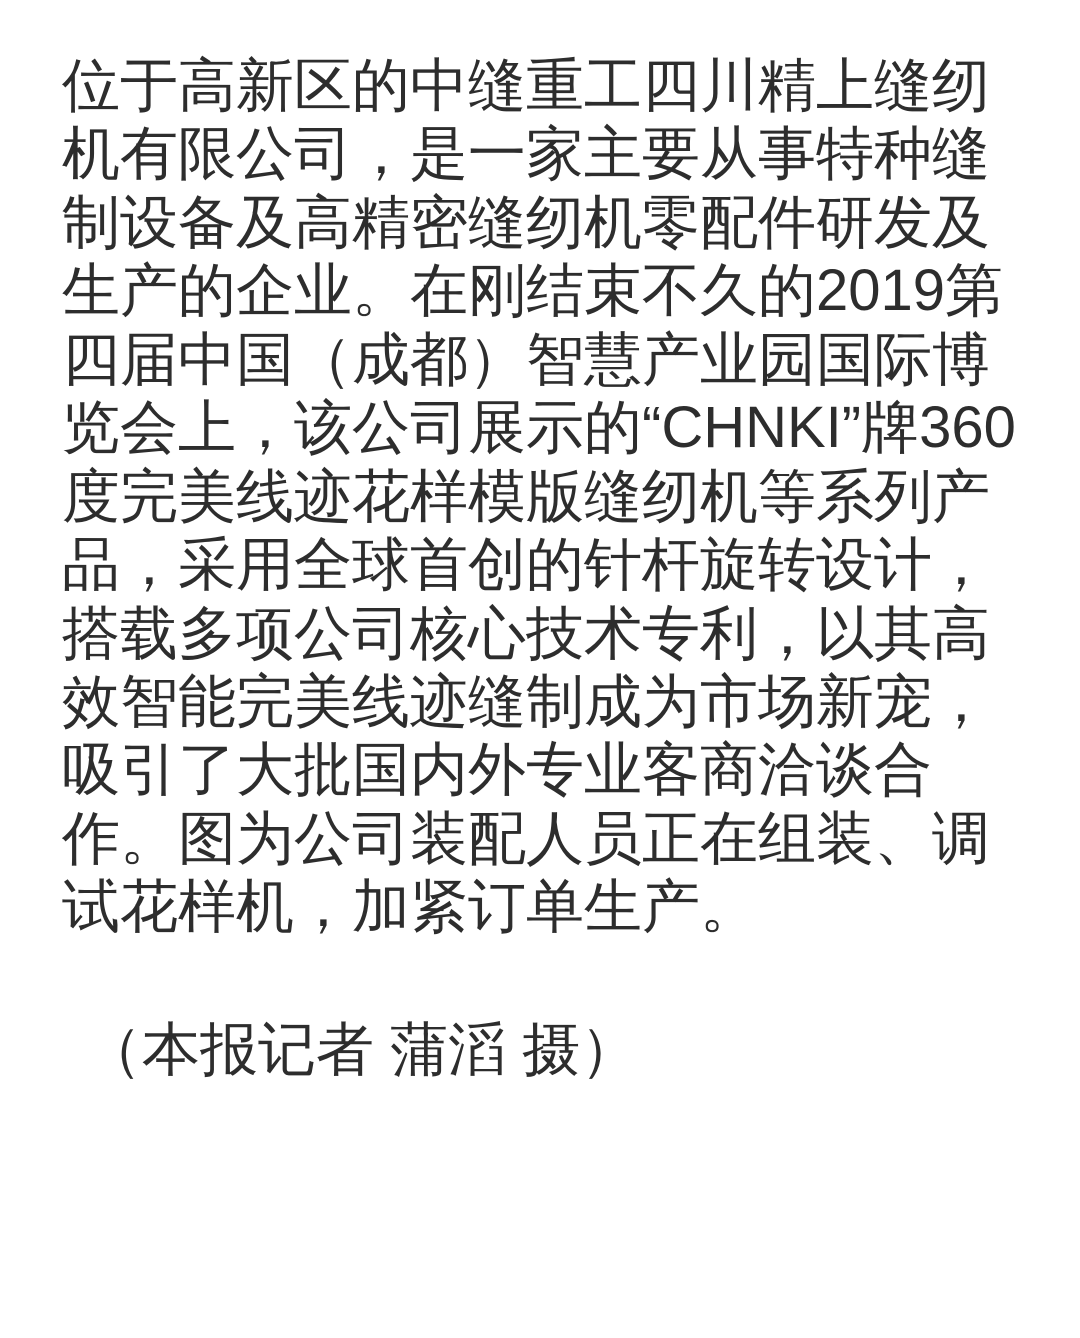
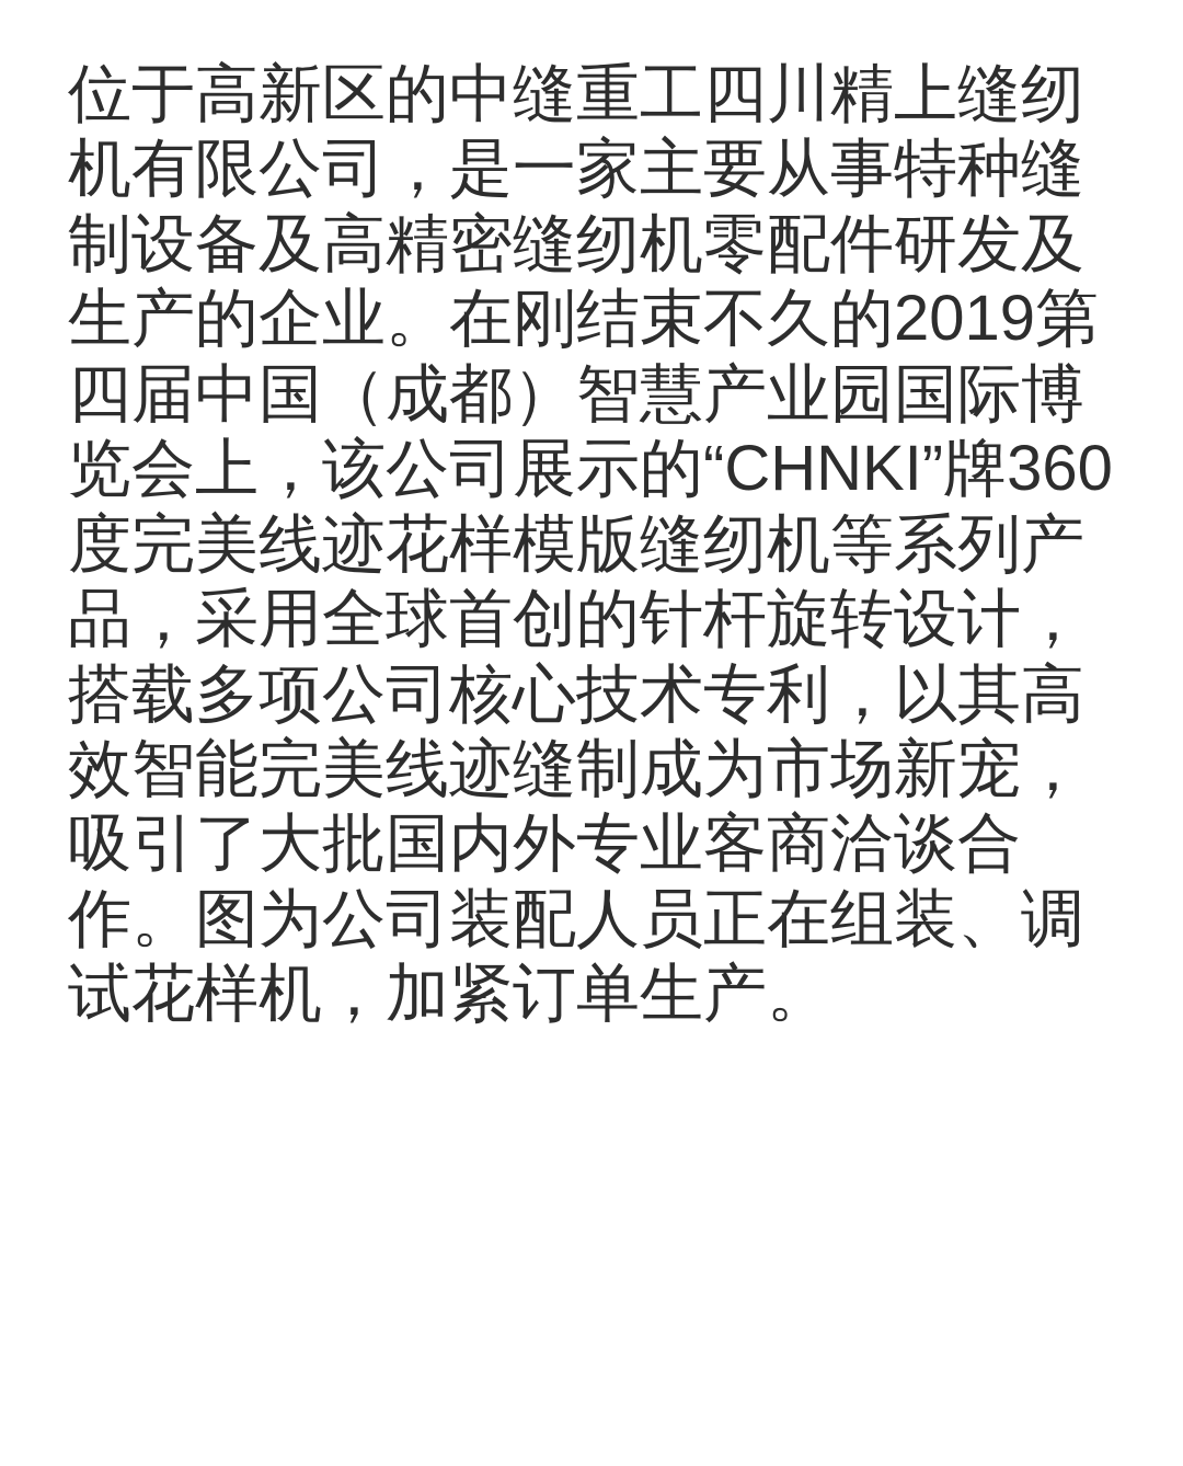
  位于高新区的中缝重工四川精上缝纫机有限公司，是一家主要从事特种缝制设备及高精密缝纫机零配件研发及生产的企业。在刚结束不久的2019第四届中国（成都）智慧产业园国际博览会上，该公司展示的“CHNKI”牌360度完美线迹花样模版缝纫机等系列产品，采用全球首创的针杆旋转设计，搭载多项公司核心技术专利，以其高效智能完美线迹缝制成为市场新宠，吸引了大批国内外专业客商洽谈合作。图为公司装配人员正在组装、调试花样机，加紧订单生产。
- （本报记者 蒲滔 摄）
